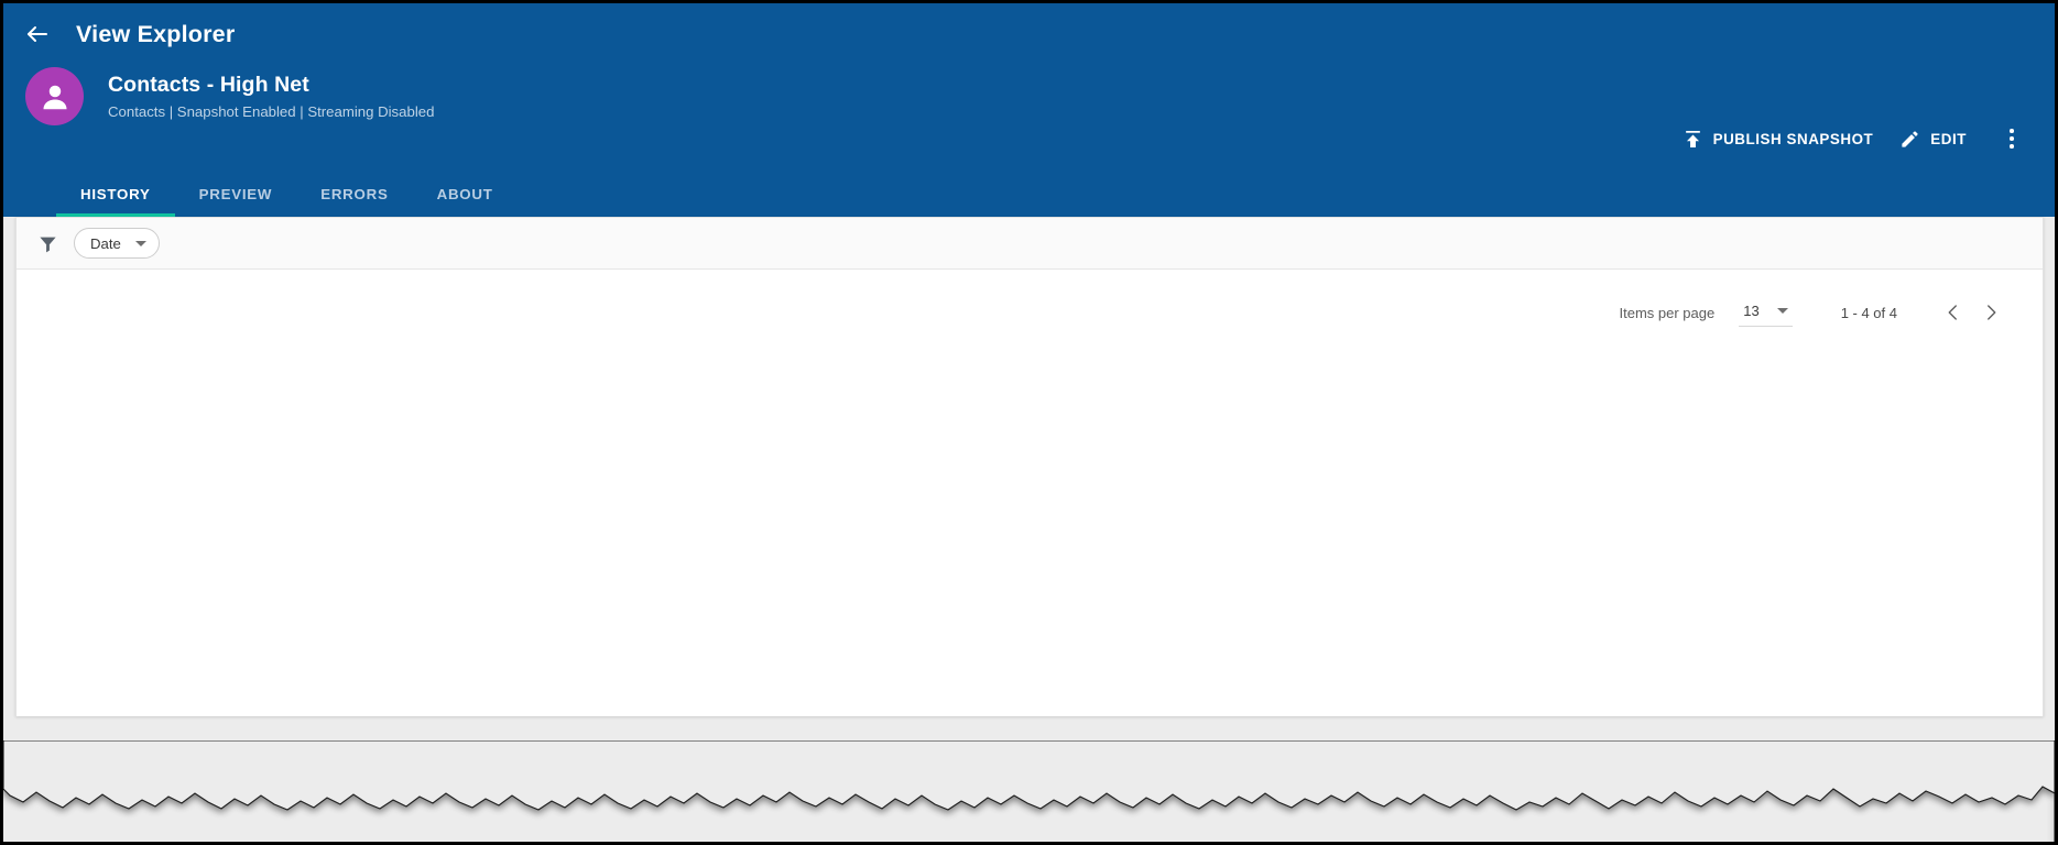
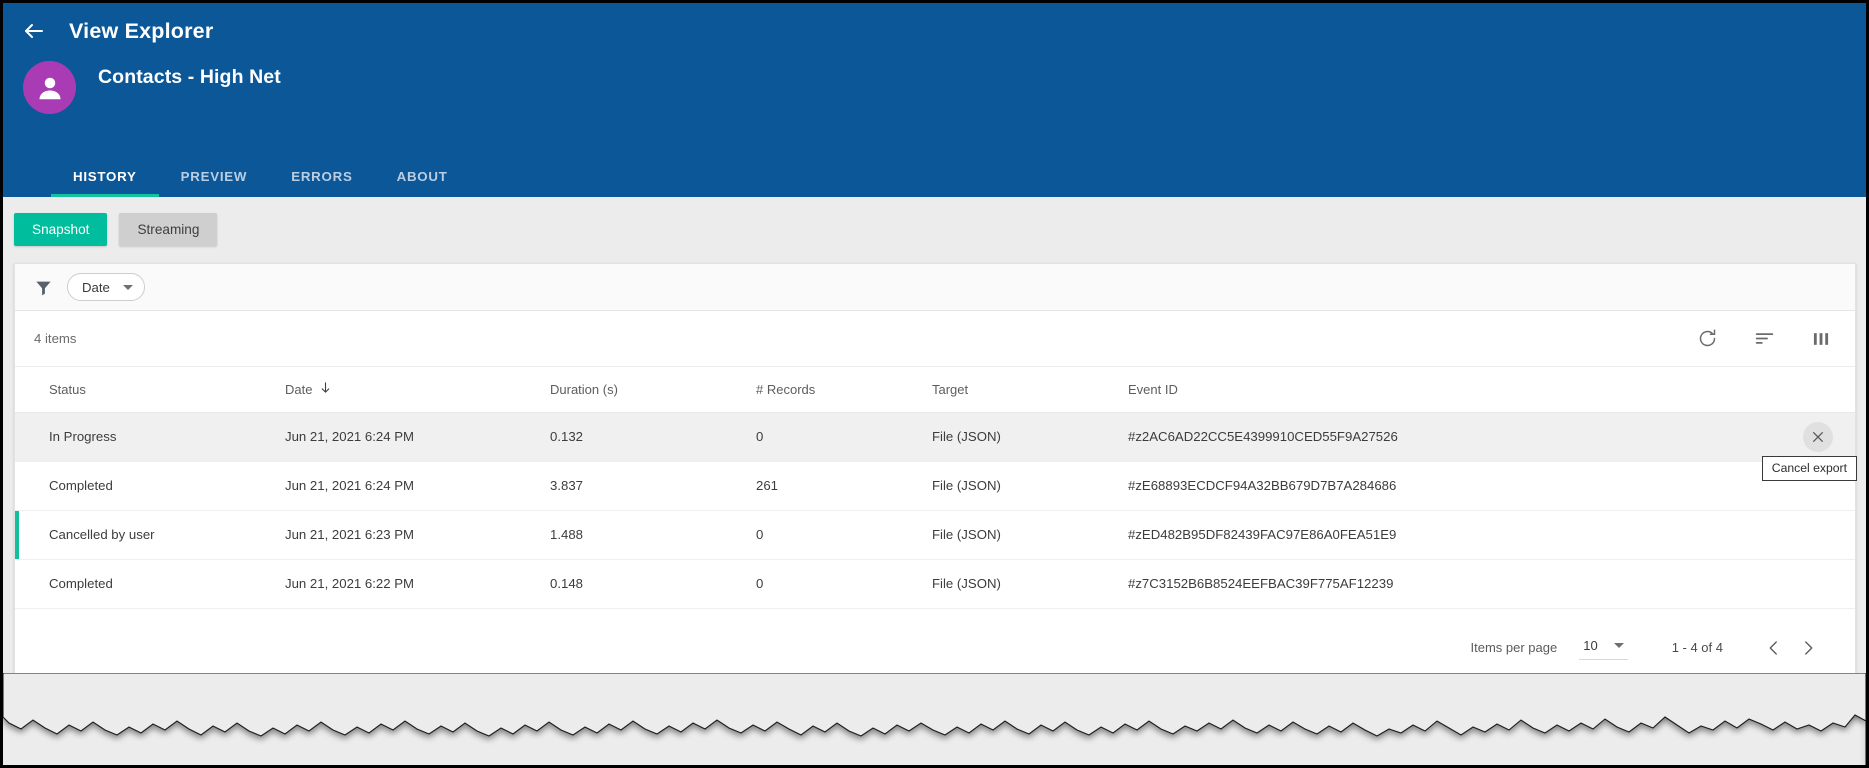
  View Explorer
  Contacts - High Net
- Contacts | Snapshot Enabled | Streaming Disabled
- PUBLISH SNAPSHOT
- EDIT
  HISTORY
  PREVIEW
  ERRORS
  ABOUT
+ Snapshot
+ Streaming
  Date
+ 4 items
+ Status	Date	Duration (s)	# Records	Target	Event ID
+ In Progress	Jun 21, 2021 6:24 PM	0.132	0	File (JSON)	#z2AC6AD22CC5E4399910CED55F9A27526 Cancel export
+ Completed	Jun 21, 2021 6:24 PM	3.837	261	File (JSON)	#zE68893ECDCF94A32BB679D7B7A284686
+ Cancelled by user	Jun 21, 2021 6:23 PM	1.488	0	File (JSON)	#zED482B95DF82439FAC97E86A0FEA51E9
+ Completed	Jun 21, 2021 6:22 PM	0.148	0	File (JSON)	#z7C3152B6B8524EEFBAC39F775AF12239
  Items per page
- 13
+ 10
  1 - 4 of 4
